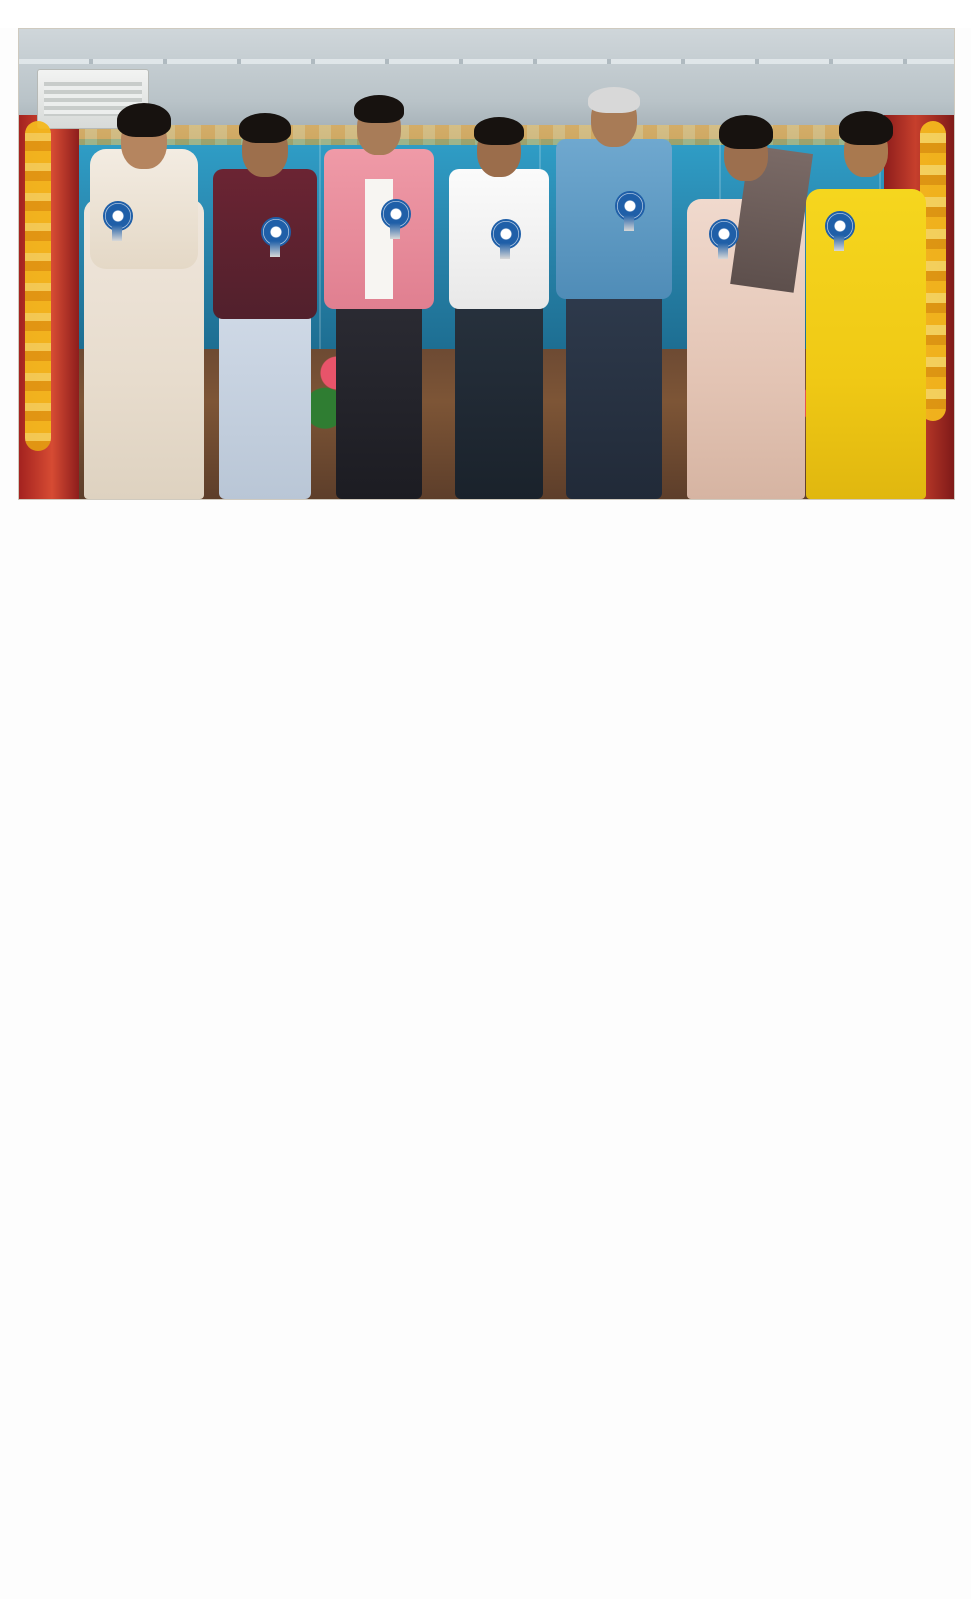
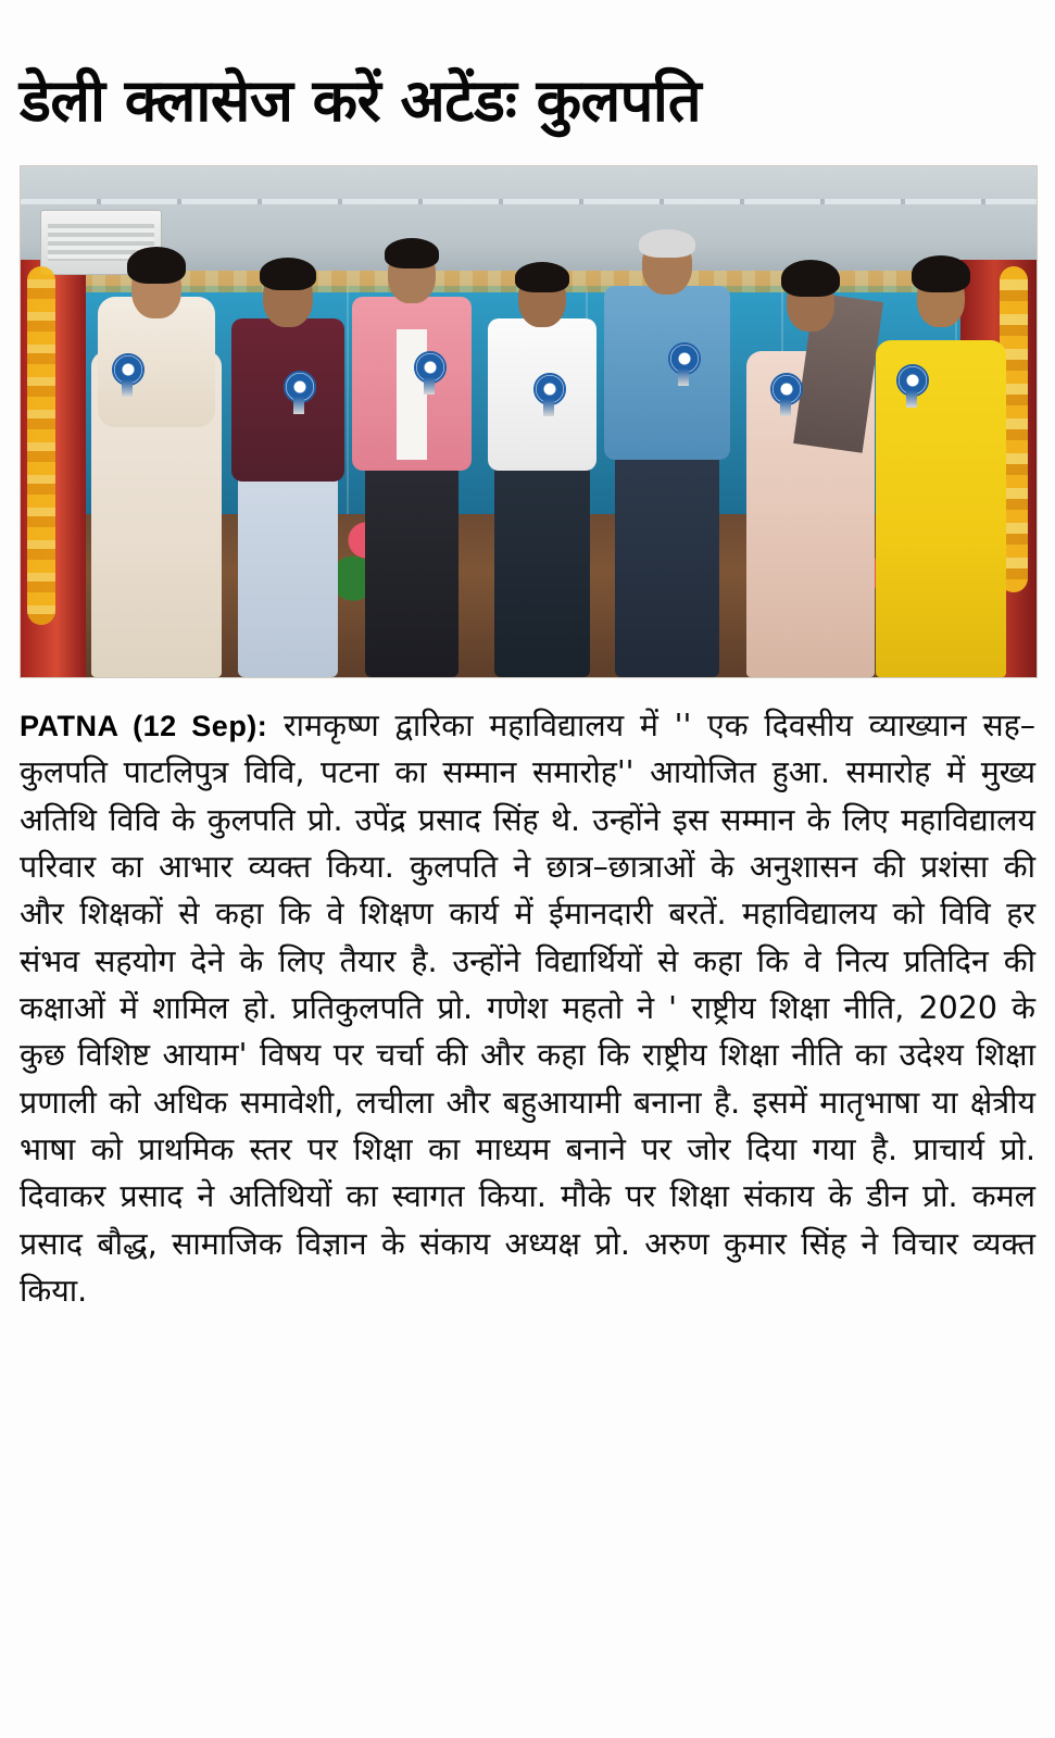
+ डेली क्लासेज करें अटेंडः कुलपति
+ PATNA (12 Sep): रामकृष्ण द्वारिका महाविद्यालय में '' एक दिवसीय व्याख्यान सह– कुलपति पाटलिपुत्र विवि, पटना का सम्मान समारोह'' आयोजित हुआ. समारोह में मुख्य अतिथि विवि के कुलपति प्रो. उपेंद्र प्रसाद सिंह थे. उन्होंने इस सम्मान के लिए महाविद्यालय परिवार का आभार व्यक्त किया. कुलपति ने छात्र–छात्राओं के अनुशासन की प्रशंसा की और शिक्षकों से कहा कि वे शिक्षण कार्य में ईमानदारी बरतें. महाविद्यालय को विवि हर संभव सहयोग देने के लिए तैयार है. उन्होंने विद्यार्थियों से कहा कि वे नित्य प्रतिदिन की कक्षाओं में शामिल हो. प्रतिकुलपति प्रो. गणेश महतो ने ' राष्ट्रीय शिक्षा नीति, 2020 के कुछ विशिष्ट आयाम' विषय पर चर्चा की और कहा कि राष्ट्रीय शिक्षा नीति का उदेश्य शिक्षा प्रणाली को अधिक समावेशी, लचीला और बहुआयामी बनाना है. इसमें मातृभाषा या क्षेत्रीय भाषा को प्राथमिक स्तर पर शिक्षा का माध्यम बनाने पर जोर दिया गया है. प्राचार्य प्रो. दिवाकर प्रसाद ने अतिथियों का स्वागत किया. मौके पर शिक्षा संकाय के डीन प्रो. कमल प्रसाद बौद्ध, सामाजिक विज्ञान के संकाय अध्यक्ष प्रो. अरुण कुमार सिंह ने विचार व्यक्त किया.
